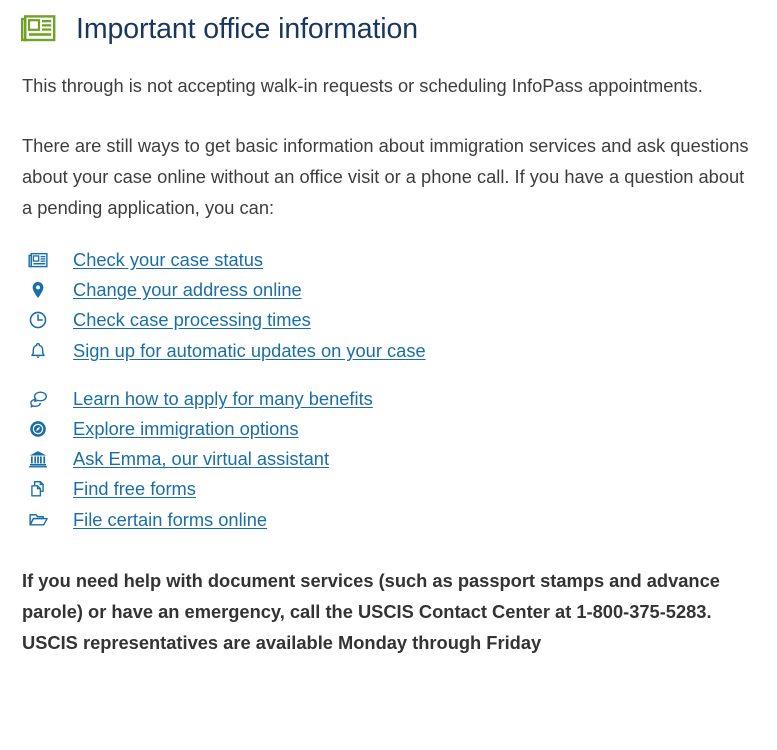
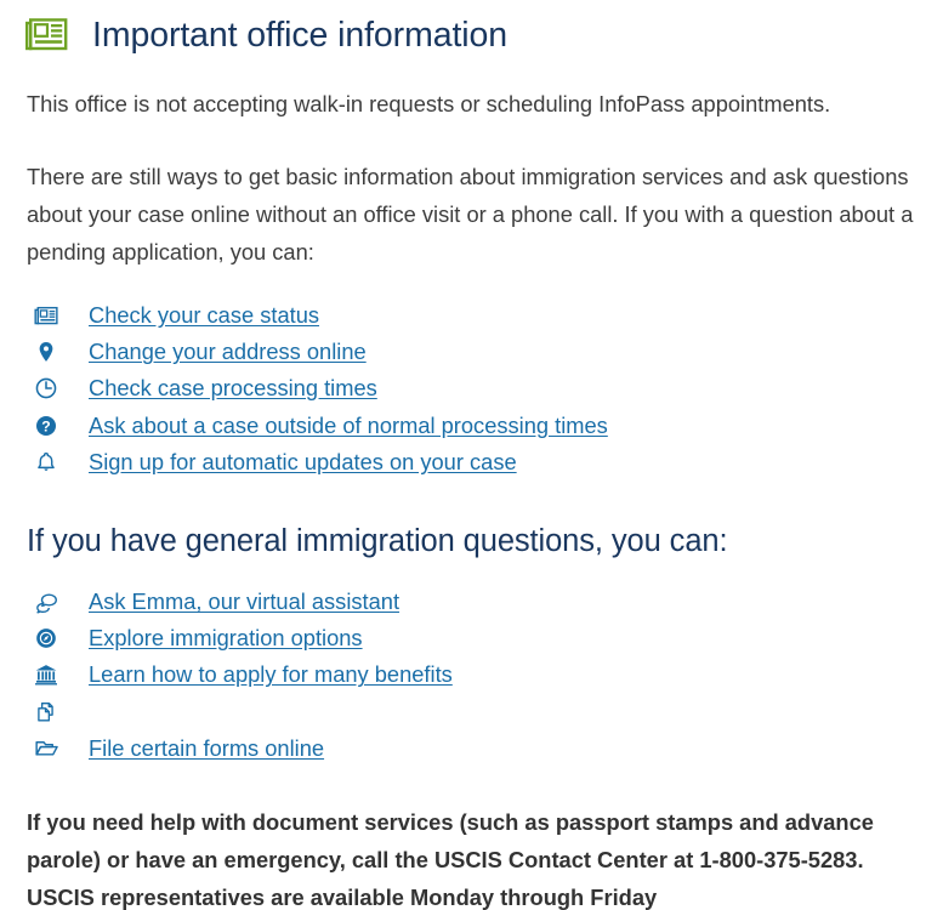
  Important office information
- This through is not accepting walk-in requests or scheduling InfoPass appointments.
+ This office is not accepting walk-in requests or scheduling InfoPass appointments.
- There are still ways to get basic information about immigration services and ask questions about your case online without an office visit or a phone call. If you have a question about a pending application, you can:
+ There are still ways to get basic information about immigration services and ask questions about your case online without an office visit or a phone call. If you with a question about a pending application, you can:
  Check your case status
  Change your address online
  Check case processing times
+ ?
+ Ask about a case outside of normal processing times
  Sign up for automatic updates on your case
+ If you have general immigration questions, you can:
- Learn how to apply for many benefits
+ Ask Emma, our virtual assistant
  Explore immigration options
- Ask Emma, our virtual assistant
+ Learn how to apply for many benefits
- Find free forms
  File certain forms online
  If you need help with document services (such as passport stamps and advance parole) or have an emergency, call the USCIS Contact Center at 1-800-375-5283. USCIS representatives are available Monday through Friday
